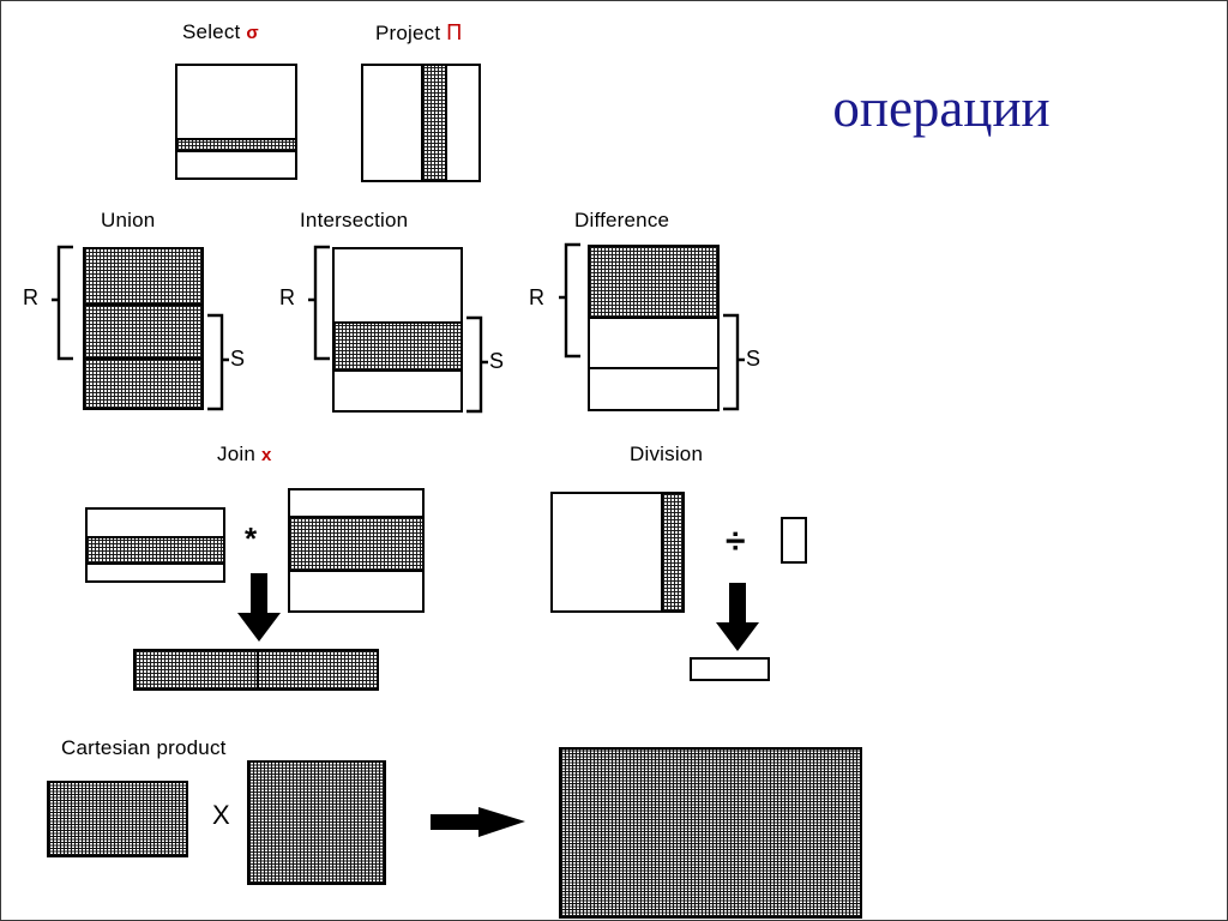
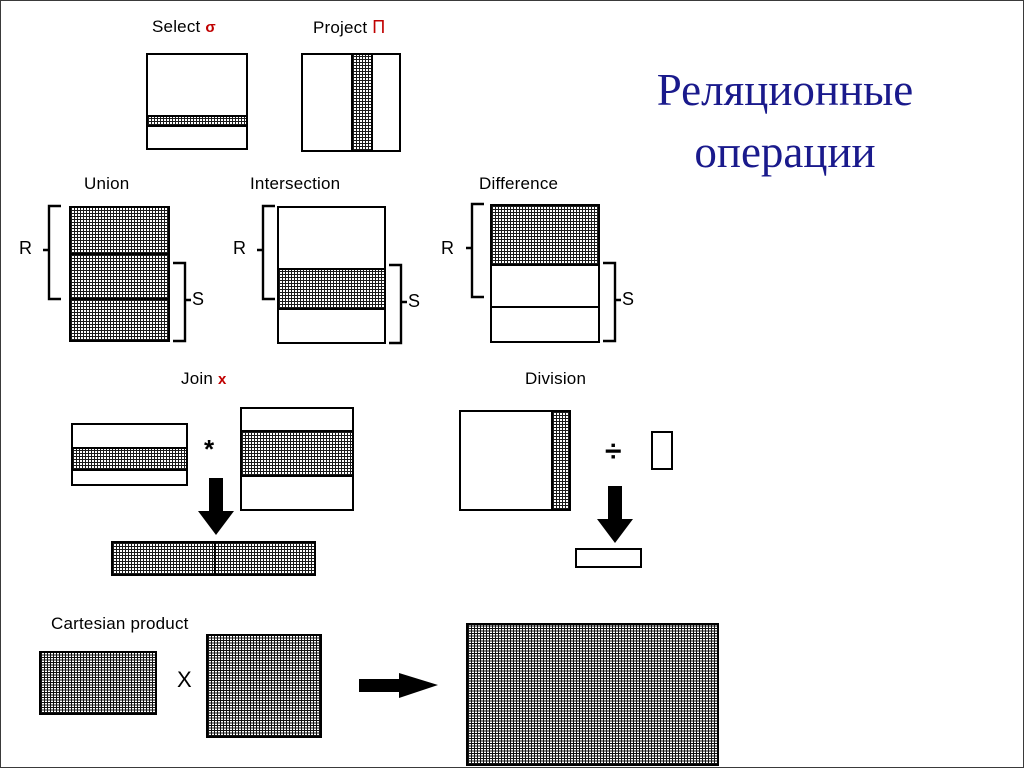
+ Реляционные
  операции
  Select σ
  Project П
  Union
  R
  S
  Intersection
  R
  S
  Difference
  R
  S
  Join x
  *
  Division
  ÷
  Cartesian product
  X
